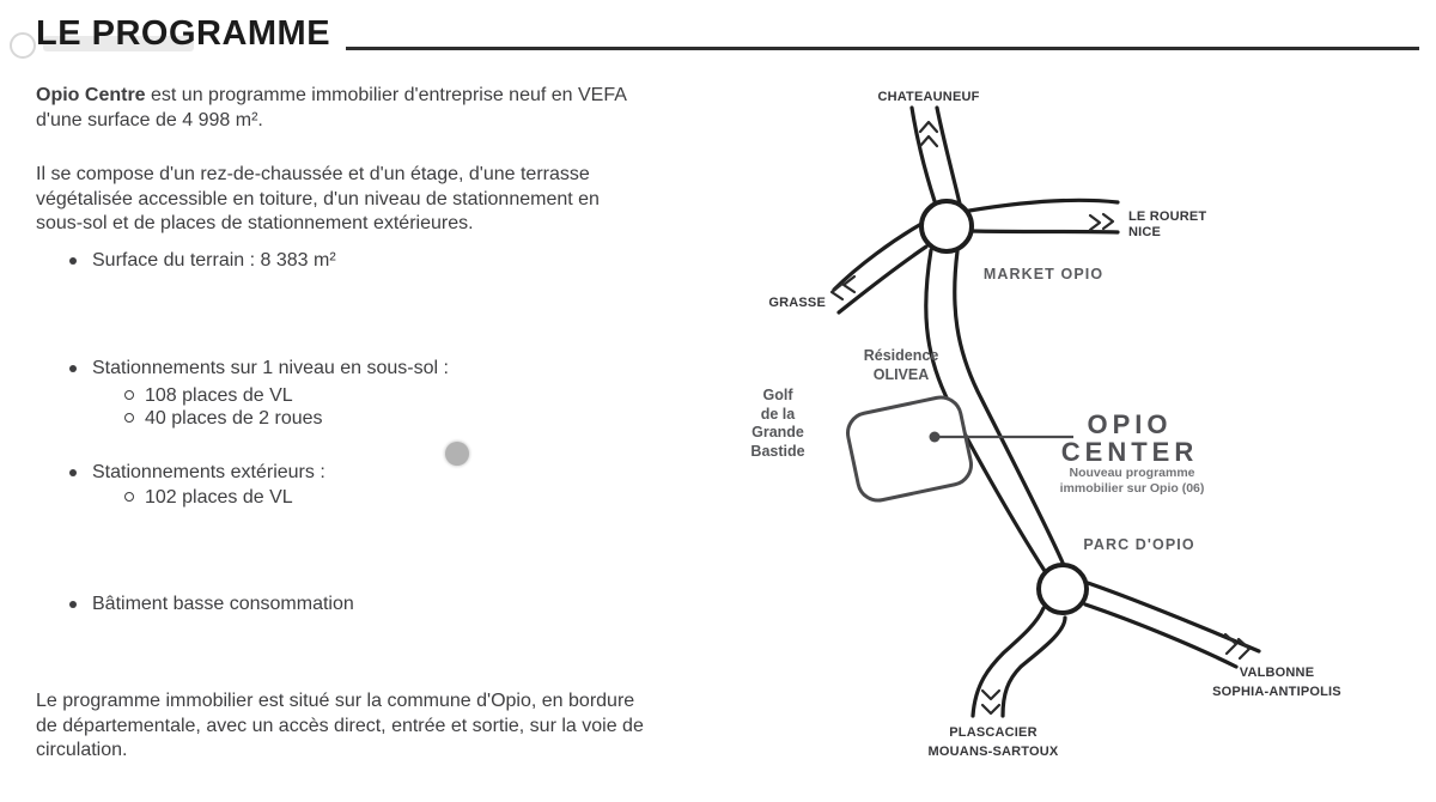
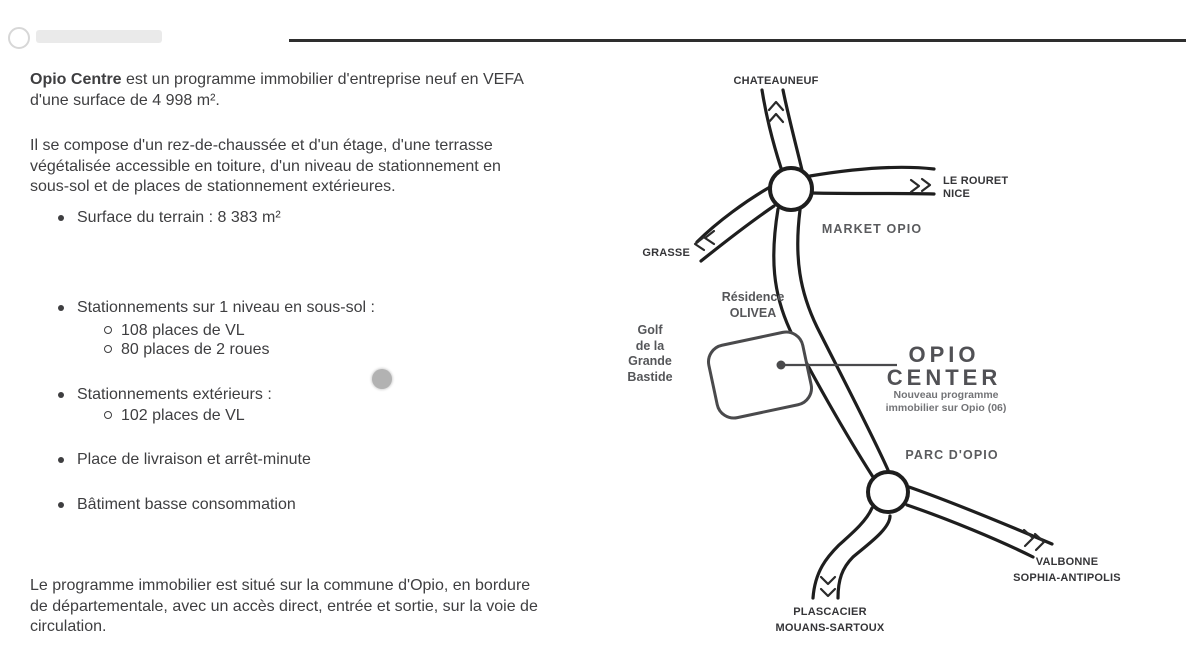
- LE PROGRAMME
  Opio Centre est un programme immobilier d'entreprise neuf en VEFA
  d'une surface de 4 998 m².
  Il se compose d'un rez-de-chaussée et d'un étage, d'une terrasse
  végétalisée accessible en toiture, d'un niveau de stationnement en
  sous-sol et de places de stationnement extérieures.
  Surface du terrain : 8 383 m²
  Stationnements sur 1 niveau en sous-sol :
  108 places de VL
- 40 places de 2 roues
+ 80 places de 2 roues
  Stationnements extérieurs :
  102 places de VL
+ Place de livraison et arrêt-minute
  Bâtiment basse consommation
  Le programme immobilier est situé sur la commune d'Opio, en bordure
  de départementale, avec un accès direct, entrée et sortie, sur la voie de
  circulation.
  CHATEAUNEUF
  LE ROURET
  NICE
  GRASSE
  MARKET OPIO
  Résidence
  OLIVEA
  Golf
  de la
  Grande
  Bastide
  OPIO
  CENTER
  Nouveau programme
  immobilier sur Opio (06)
  PARC D'OPIO
  VALBONNE
  SOPHIA-ANTIPOLIS
  PLASCACIER
  MOUANS-SARTOUX
